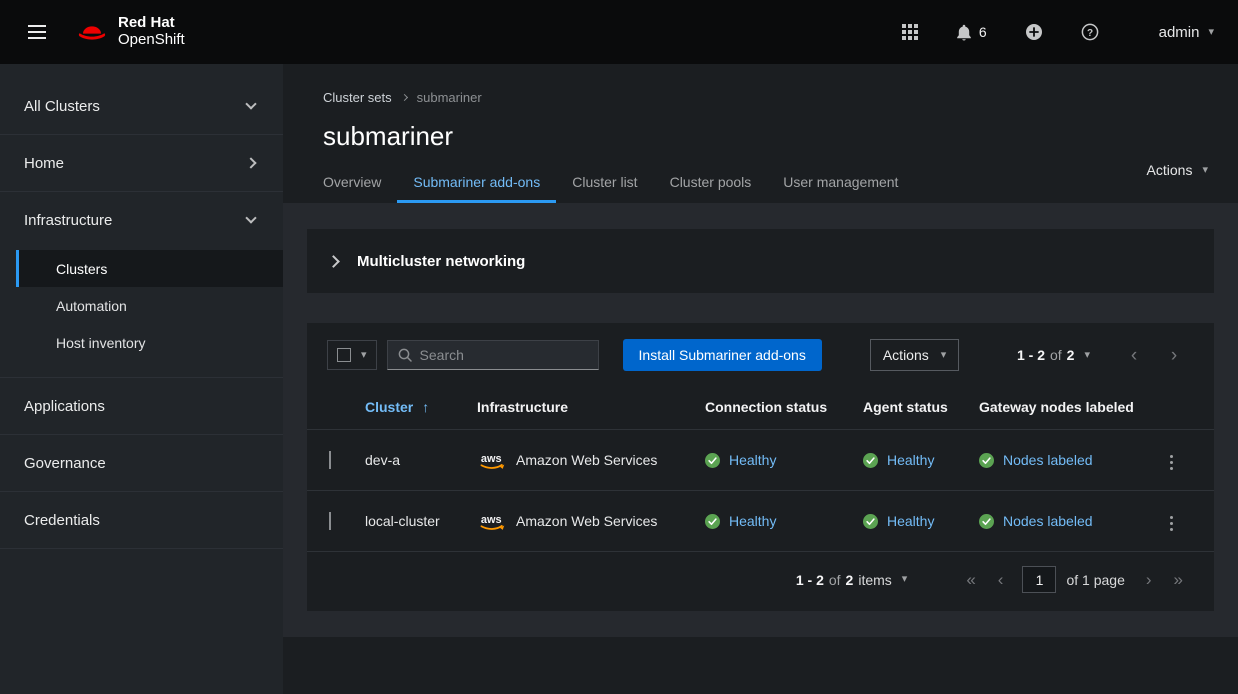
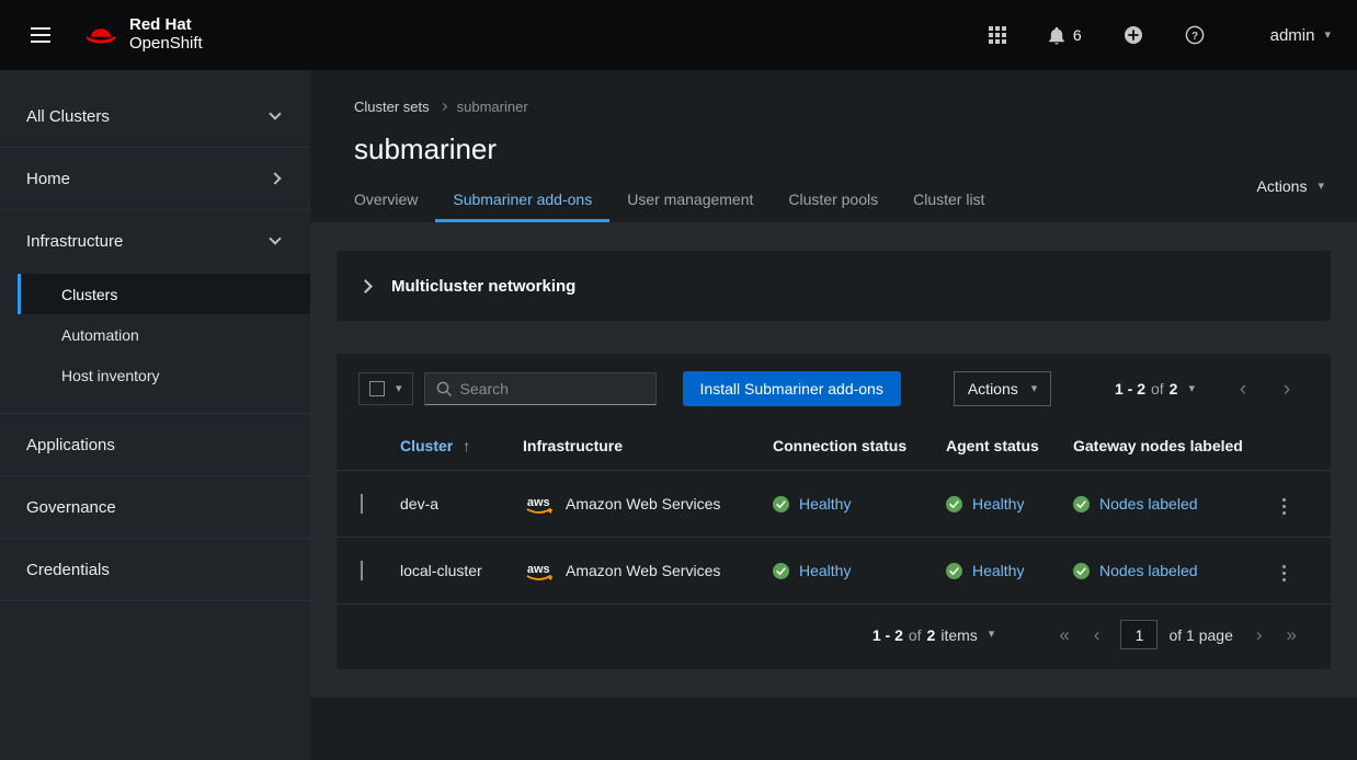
  Red Hat
  OpenShift
  6
  ?
  admin
  ▾
  All Clusters
  Home
  Infrastructure
  Clusters
  Automation
  Host inventory
  Applications
  Governance
  Credentials
  Cluster sets
  submariner
  submariner
  Actions
  ▾
  Overview
  Submariner add-ons
- Cluster list
+ User management
  Cluster pools
- User management
+ Cluster list
  Multicluster networking
  ▾
  Search
  Install Submariner add-ons
  Actions
  ▾
  1 - 2
  of
  2
  ▾
  ‹
  ›
  	Cluster ↑	Infrastructure	Connection status	Agent status	Gateway nodes labeled
  	dev-a	aws Amazon Web Services	Healthy	Healthy	Nodes labeled
  	local-cluster	aws Amazon Web Services	Healthy	Healthy	Nodes labeled
  1 - 2
  of
  2
  items
  ▾
  «
  ‹
  1
  of 1 page
  ›
  »
